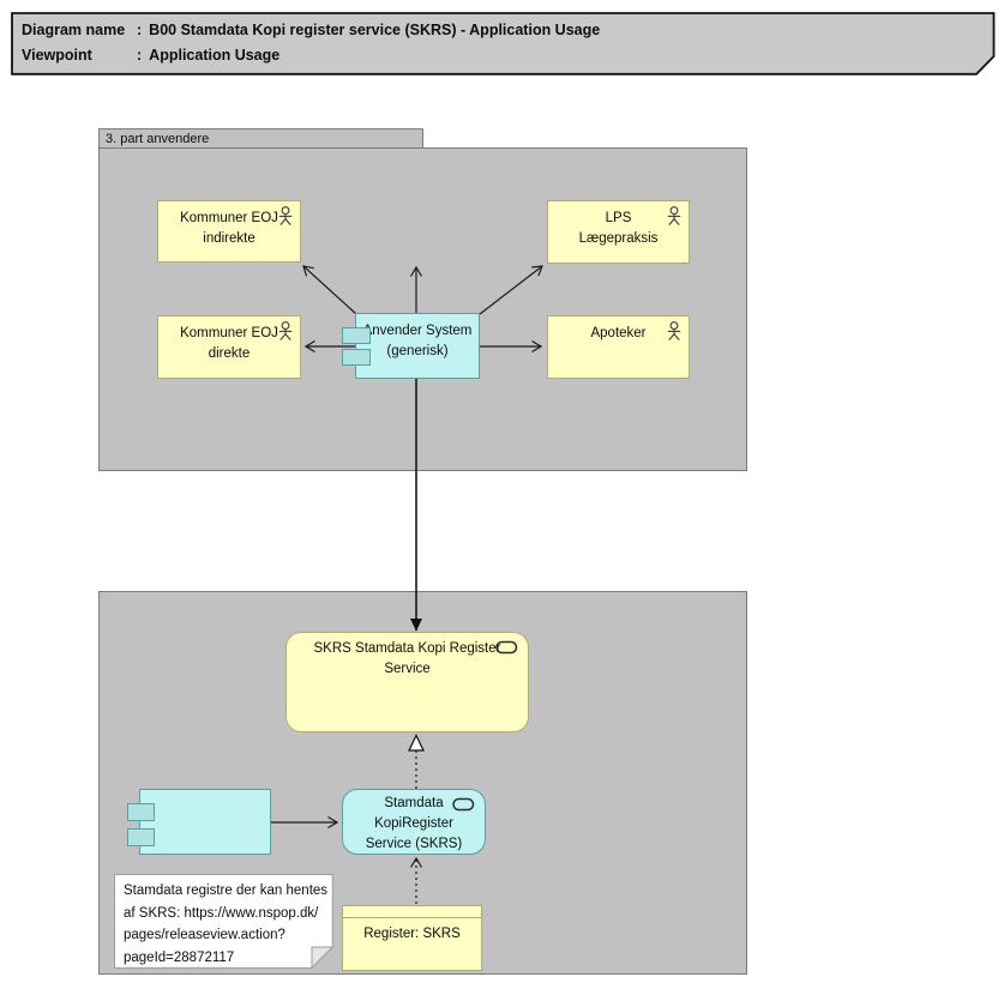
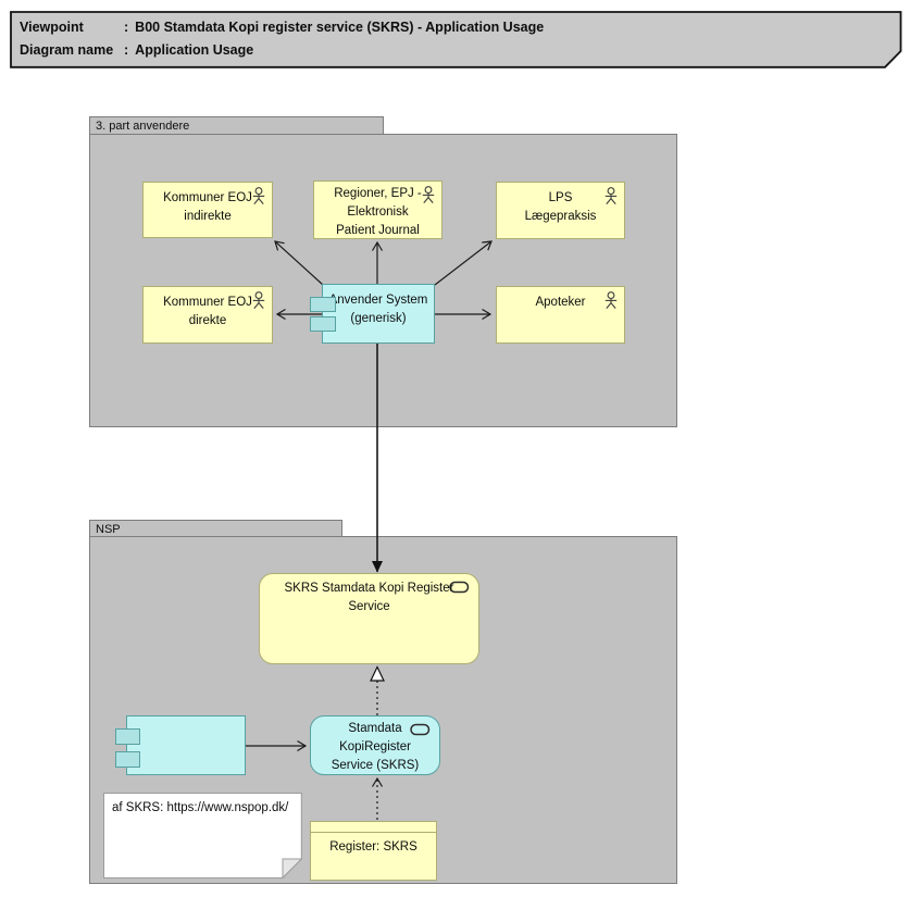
- Diagram name
+ Viewpoint
  :
  B00 Stamdata Kopi register service (SKRS) - Application Usage
- Viewpoint
+ Diagram name
  :
  Application Usage
  3. part anvendere
+ NSP
  Kommuner EOJ
  indirekte
+ Regioner, EPJ -
+ Elektronisk
+ Patient Journal
  LPS
  Lægepraksis
  Kommuner EOJ
  direkte
  nvender System
  (generisk)
  Apoteker
  SKRS Stamdata Kopi Register
  Service
  Stamdata
  KopiRegister
  Service (SKRS)
  Register: SKRS
- Stamdata registre der kan hentes
  af SKRS: https://www.nspop.dk/
- pages/releaseview.action?
- pageId=28872117
